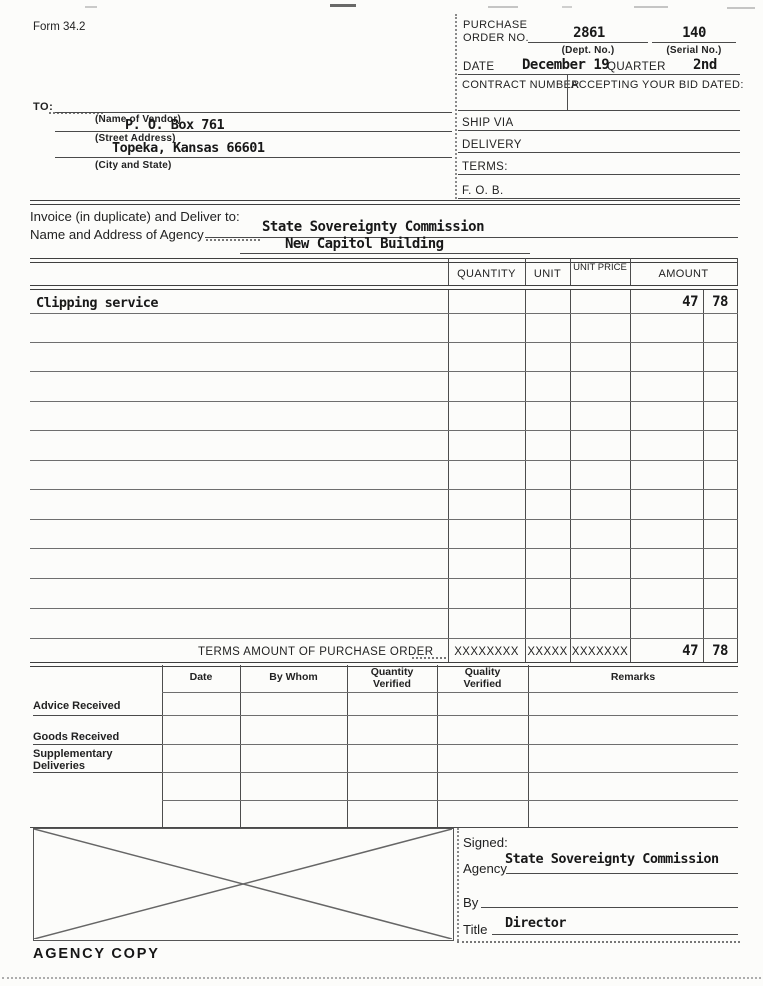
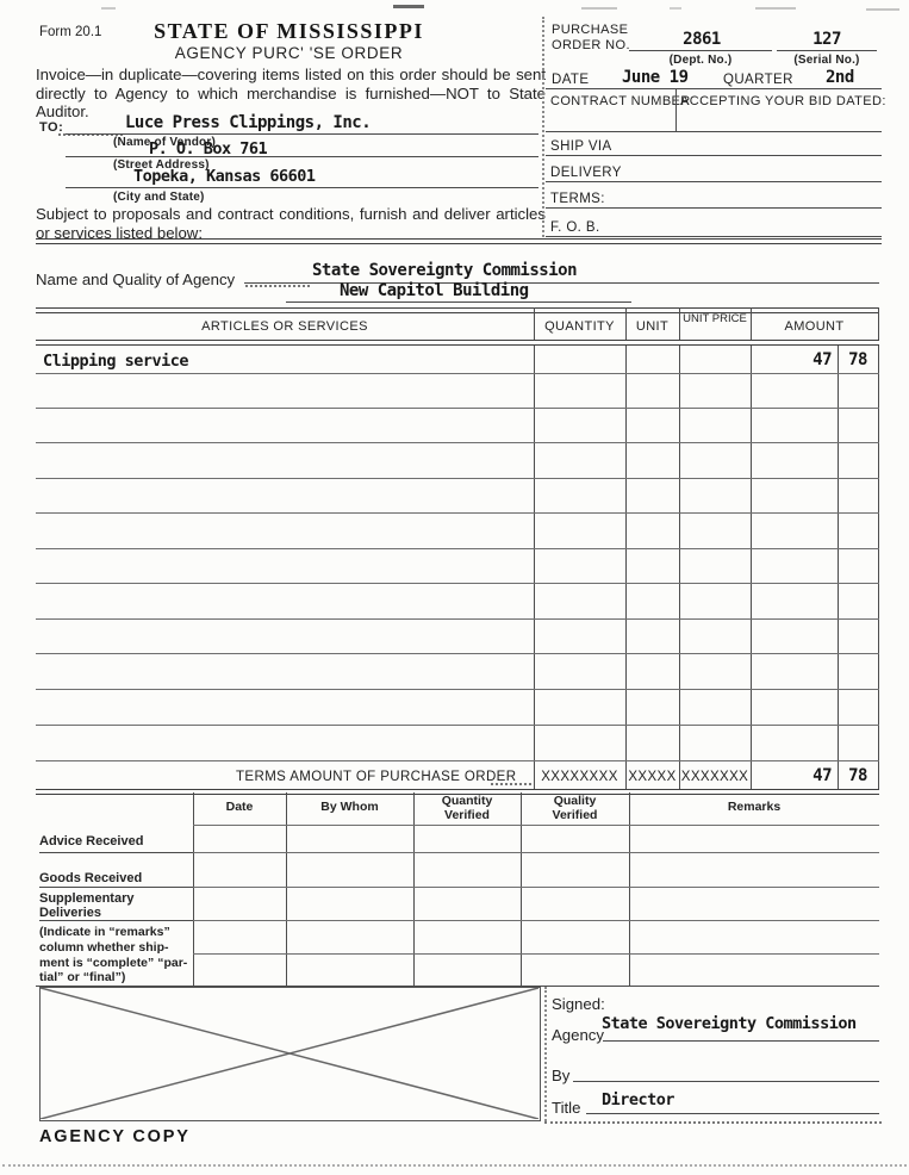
- Form 34.2
+ Form 20.1
+ STATE OF MISSISSIPPI
+ AGENCY PURC' 'SE ORDER
+ Invoice—in duplicate—covering items listed on this order should be sent directly to Agency to which merchandise is furnished—NOT to State Auditor.
  TO:
+ Luce Press Clippings, Inc.
  (Name of Vendor)
  P. O. Box 761
  (Street Address)
  Topeka, Kansas 66601
  (City and State)
+ Subject to proposals and contract conditions, furnish and deliver articles or services listed below:
  PURCHASE
  ORDER NO.
  2861
  (Dept. No.)
- 140
+ 127
  (Serial No.)
  DATE
- December 19
+ June 19
  QUARTER
  2nd
  CONTRACT NUMBER
  ACCEPTING YOUR BID DATED:
  SHIP VIA
  DELIVERY
  TERMS:
  F. O. B.
- Invoice (in duplicate) and Deliver to:
- Name and Address of Agency
+ Name and Quality of Agency
  State Sovereignty Commission
  New Capitol Building
+ ARTICLES OR SERVICES
  QUANTITY
  UNIT
  UNIT PRICE
  AMOUNT
  Clipping service
  47
  78
  TERMS AMOUNT OF PURCHASE ORDER
  XXXXXXXX
  XXXXX
  XXXXXXX
  47
  78
  Date
  By Whom
  Quantity Verified
  Quality Verified
  Remarks
  Advice Received
  Goods Received
  Supplementary Deliveries
+ (Indicate in “remarks”
+ column whether ship-
+ ment is “complete” “par-
+ tial” or “final”)
  Signed:
  State Sovereignty Commission
  Agency
  By
  Director
  Title
  AGENCY COPY
